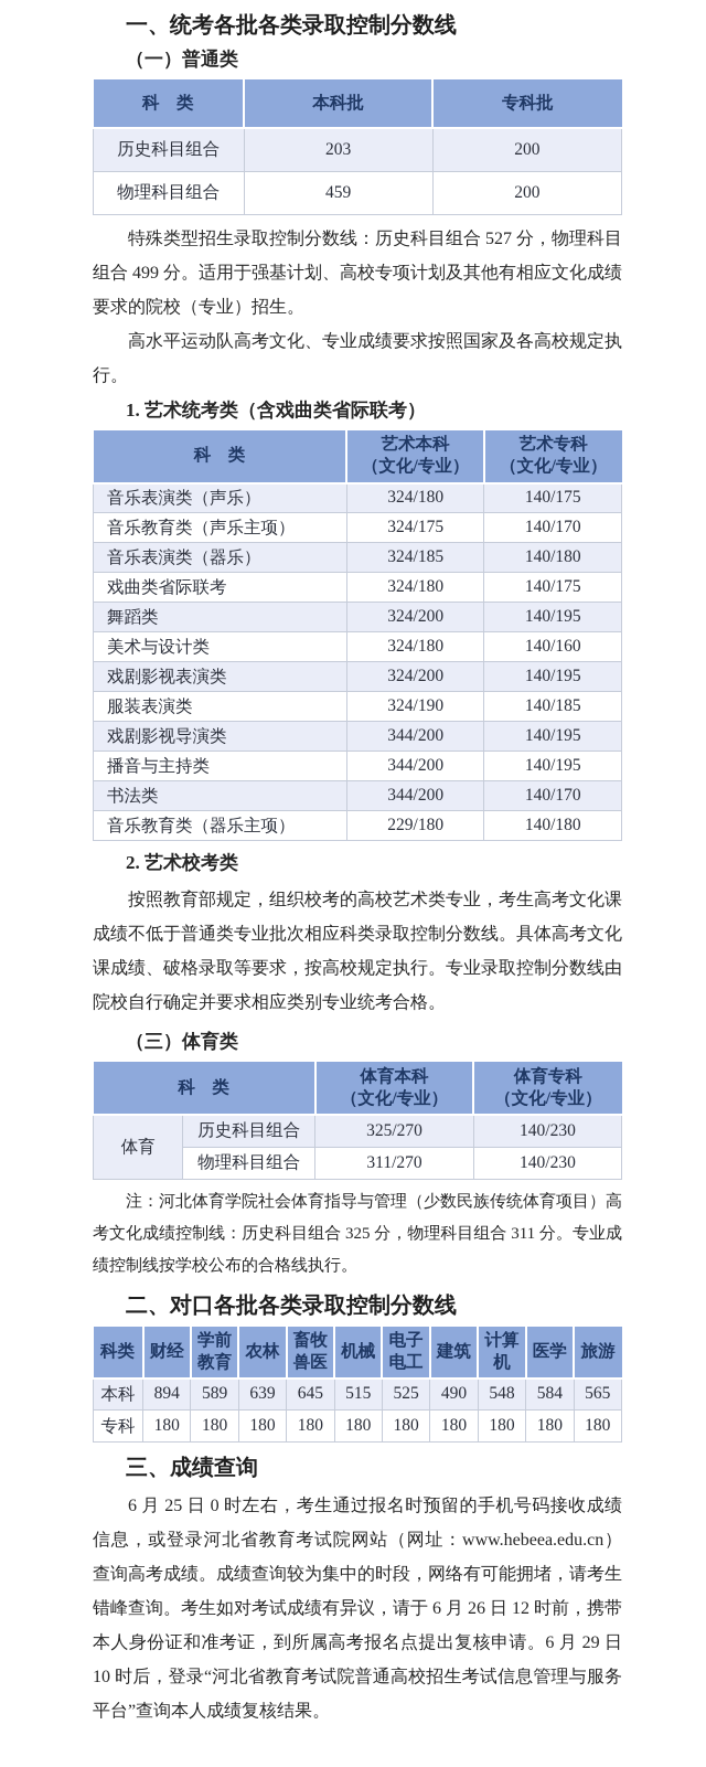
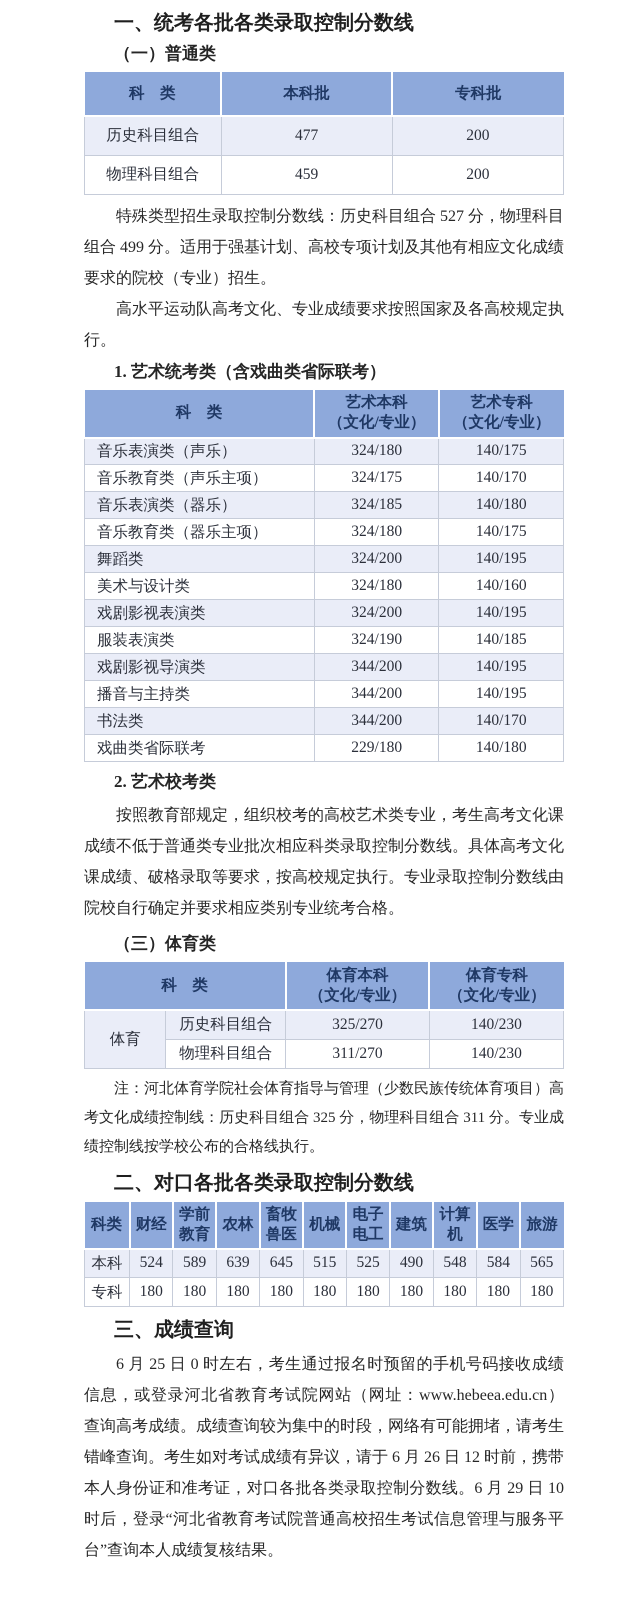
  一、统考各批各类录取控制分数线
  （一）普通类
  科 类	本科批	专科批
- 历史科目组合	203	200
+ 历史科目组合	477	200
  物理科目组合	459	200
  特殊类型招生录取控制分数线：历史科目组合 527 分，物理科目组合 499 分。适用于强基计划、高校专项计划及其他有相应文化成绩要求的院校（专业）招生。
  高水平运动队高考文化、专业成绩要求按照国家及各高校规定执行。
  1. 艺术统考类（含戏曲类省际联考）
  科 类	艺术本科 （文化/专业）	艺术专科 （文化/专业）
  音乐表演类（声乐）	324/180	140/175
  音乐教育类（声乐主项）	324/175	140/170
  音乐表演类（器乐）	324/185	140/180
- 戏曲类省际联考	324/180	140/175
+ 音乐教育类（器乐主项）	324/180	140/175
  舞蹈类	324/200	140/195
  美术与设计类	324/180	140/160
  戏剧影视表演类	324/200	140/195
  服装表演类	324/190	140/185
  戏剧影视导演类	344/200	140/195
  播音与主持类	344/200	140/195
  书法类	344/200	140/170
- 音乐教育类（器乐主项）	229/180	140/180
+ 戏曲类省际联考	229/180	140/180
  2. 艺术校考类
  按照教育部规定，组织校考的高校艺术类专业，考生高考文化课成绩不低于普通类专业批次相应科类录取控制分数线。具体高考文化课成绩、破格录取等要求，按高校规定执行。专业录取控制分数线由院校自行确定并要求相应类别专业统考合格。
  （三）体育类
  科 类	体育本科 （文化/专业）	体育专科 （文化/专业）
  体育	历史科目组合	325/270	140/230
  物理科目组合	311/270	140/230
  注：河北体育学院社会体育指导与管理（少数民族传统体育项目）高考文化成绩控制线：历史科目组合 325 分，物理科目组合 311 分。专业成绩控制线按学校公布的合格线执行。
  二、对口各批各类录取控制分数线
  科类	财经	学前教育	农林	畜牧兽医	机械	电子电工	建筑	计算机	医学	旅游
- 本科	894	589	639	645	515	525	490	548	584	565
+ 本科	524	589	639	645	515	525	490	548	584	565
  专科	180	180	180	180	180	180	180	180	180	180
  三、成绩查询
- 6 月 25 日 0 时左右，考生通过报名时预留的手机号码接收成绩信息，或登录河北省教育考试院网站（网址：www.hebeea.edu.cn）查询高考成绩。成绩查询较为集中的时段，网络有可能拥堵，请考生错峰查询。考生如对考试成绩有异议，请于 6 月 26 日 12 时前，携带本人身份证和准考证，到所属高考报名点提出复核申请。6 月 29 日 10 时后，登录“河北省教育考试院普通高校招生考试信息管理与服务平台”查询本人成绩复核结果。
+ 6 月 25 日 0 时左右，考生通过报名时预留的手机号码接收成绩信息，或登录河北省教育考试院网站（网址：www.hebeea.edu.cn）查询高考成绩。成绩查询较为集中的时段，网络有可能拥堵，请考生错峰查询。考生如对考试成绩有异议，请于 6 月 26 日 12 时前，携带本人身份证和准考证，对口各批各类录取控制分数线。6 月 29 日 10 时后，登录“河北省教育考试院普通高校招生考试信息管理与服务平台”查询本人成绩复核结果。
